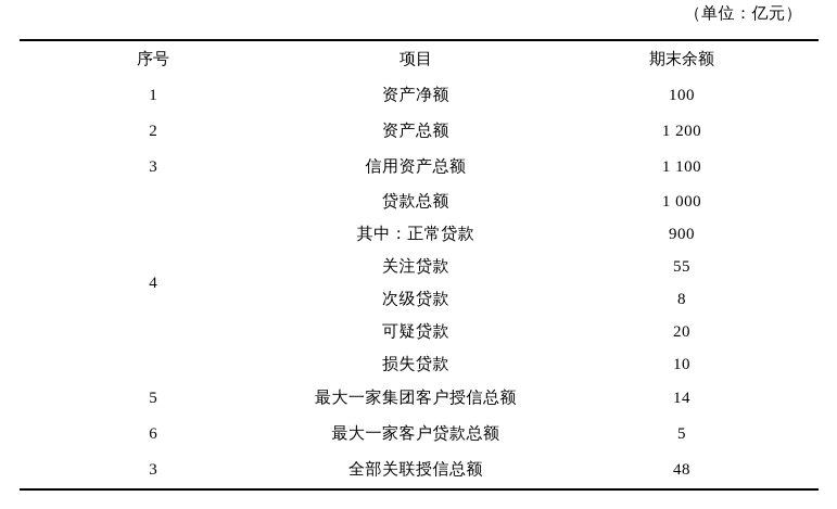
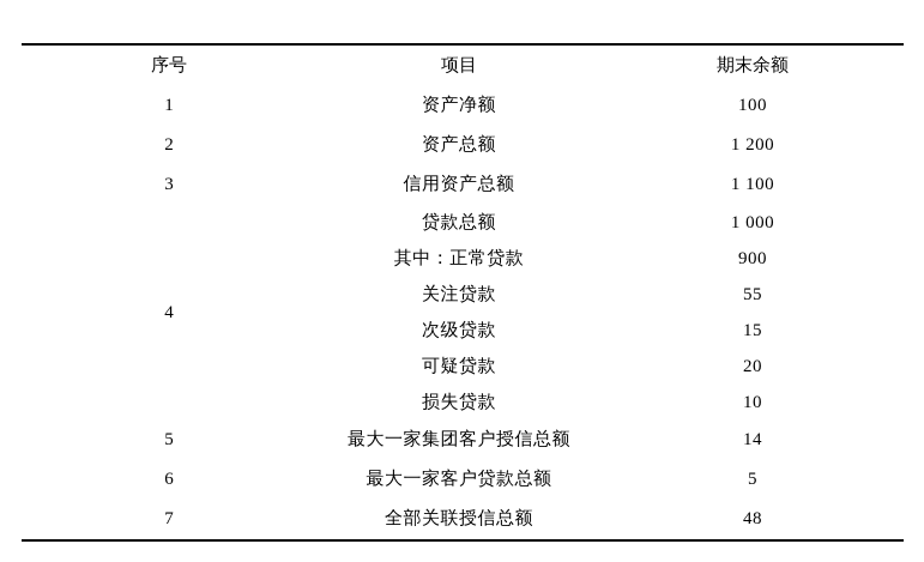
- （单位：亿元）
  序号	项目	期末余额
  1	资产净额	100
  2	资产总额	1 200
  3	信用资产总额	1 100
  4	贷款总额	1 000
  其中：正常贷款	900
  关注贷款	55
- 次级贷款	8
+ 次级贷款	15
  可疑贷款	20
  损失贷款	10
  5	最大一家集团客户授信总额	14
  6	最大一家客户贷款总额	5
- 3	全部关联授信总额	48
+ 7	全部关联授信总额	48
